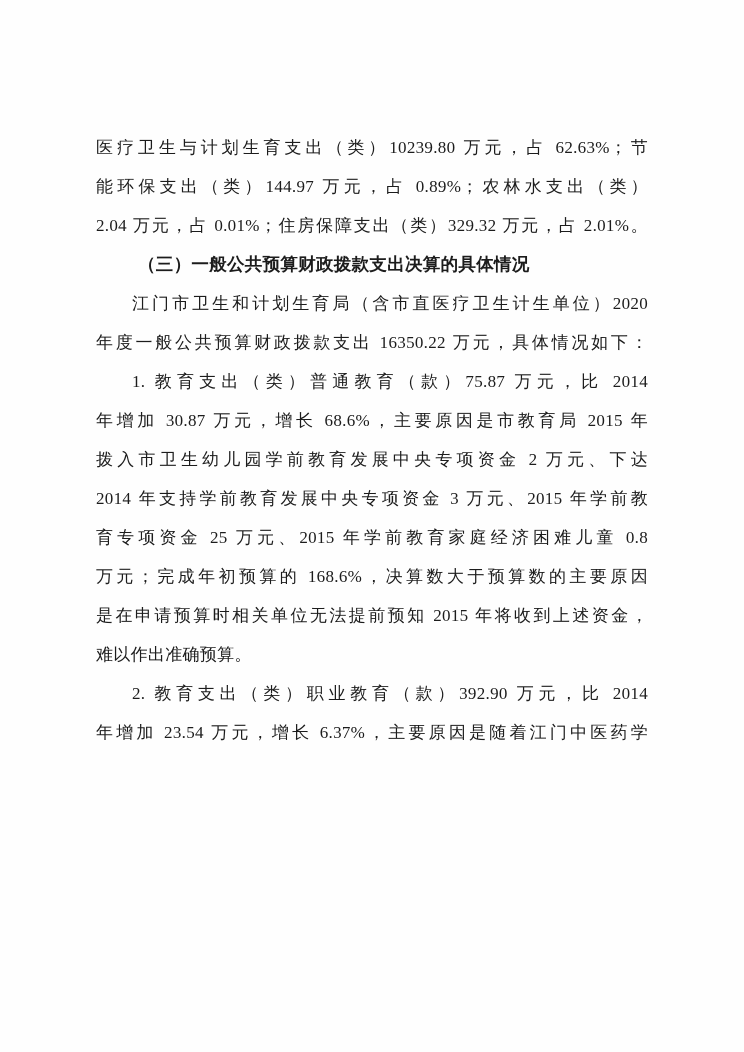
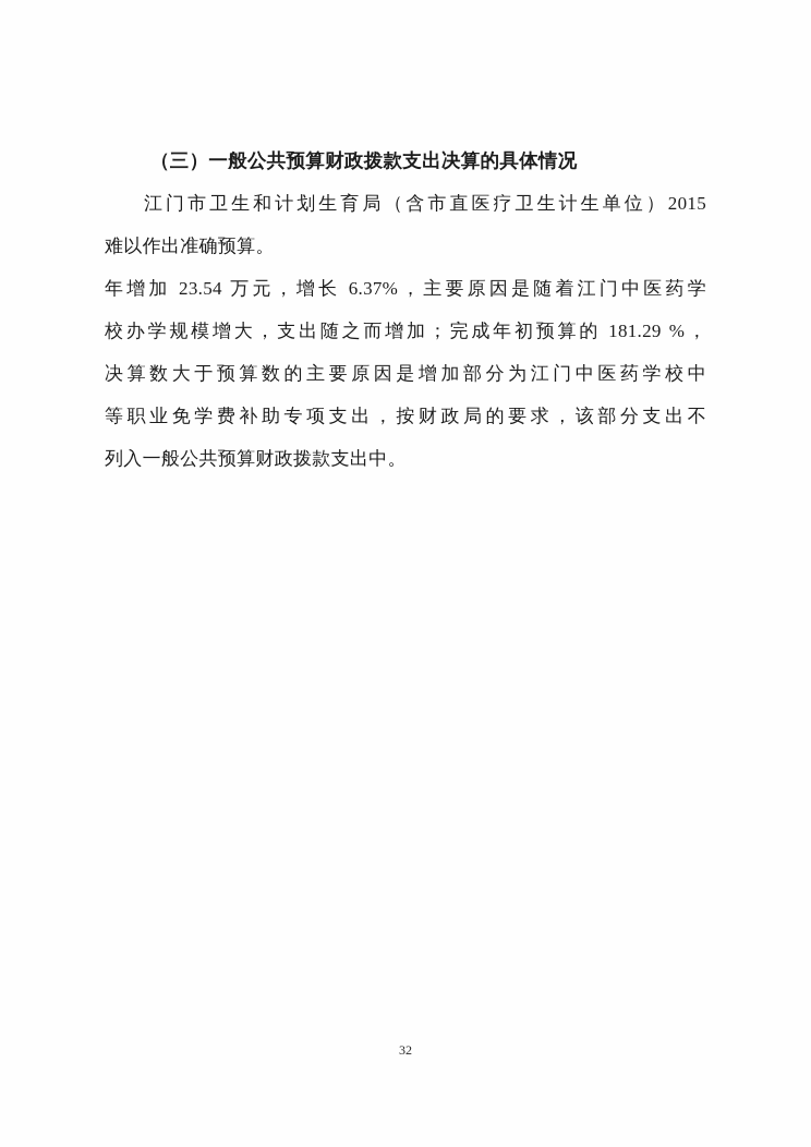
- 医疗卫生与计划生育支出（类）10239.80 万元，占 62.63%；节
- 能环保支出（类）144.97 万元，占 0.89%；农林水支出（类）
- 2.04 万元，占 0.01%；住房保障支出（类）329.32 万元，占 2.01%。
  （三）一般公共预算财政拨款支出决算的具体情况
- 江门市卫生和计划生育局（含市直医疗卫生计生单位）2020
+ 江门市卫生和计划生育局（含市直医疗卫生计生单位）2015
- 年度一般公共预算财政拨款支出 16350.22 万元，具体情况如下：
- 1. 教育支出（类）普通教育（款）75.87 万元，比 2014
- 年增加 30.87 万元，增长 68.6%，主要原因是市教育局 2015 年
- 拨入市卫生幼儿园学前教育发展中央专项资金 2 万元、下达
- 2014 年支持学前教育发展中央专项资金 3 万元、2015 年学前教
- 育专项资金 25 万元、2015 年学前教育家庭经济困难儿童 0.8
- 万元；完成年初预算的 168.6%，决算数大于预算数的主要原因
- 是在申请预算时相关单位无法提前预知 2015 年将收到上述资金，
  难以作出准确预算。
- 2. 教育支出（类）职业教育（款）392.90 万元，比 2014
  年增加 23.54 万元，增长 6.37%，主要原因是随着江门中医药学
+ 校办学规模增大，支出随之而增加；完成年初预算的 181.29 %，
+ 决算数大于预算数的主要原因是增加部分为江门中医药学校中
+ 等职业免学费补助专项支出，按财政局的要求，该部分支出不
+ 列入一般公共预算财政拨款支出中。
+ 32
